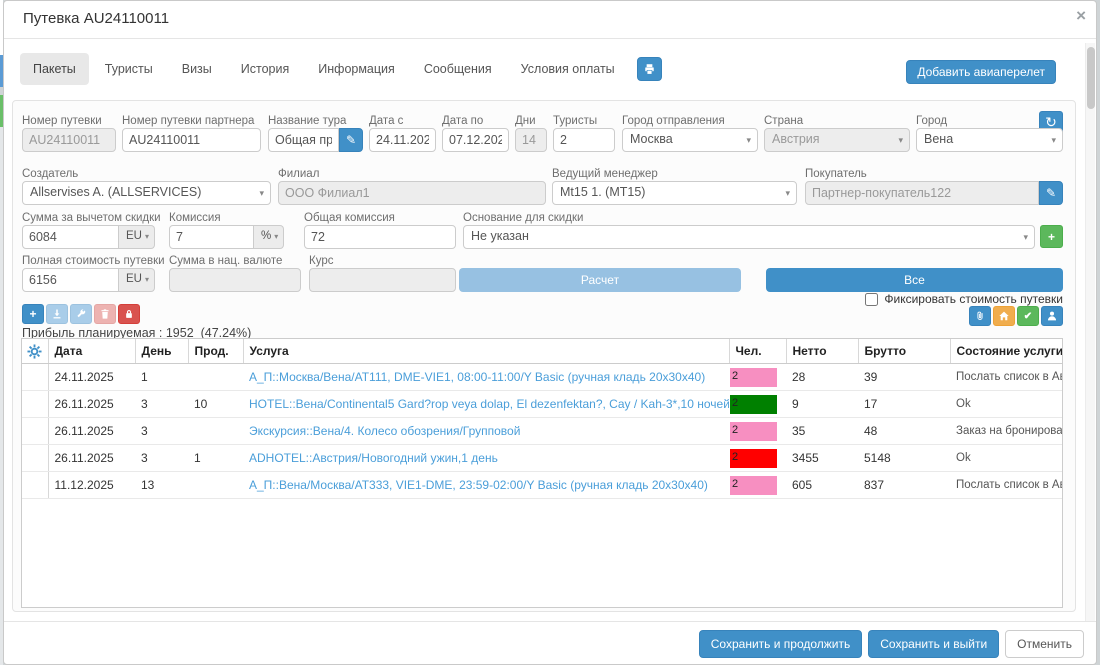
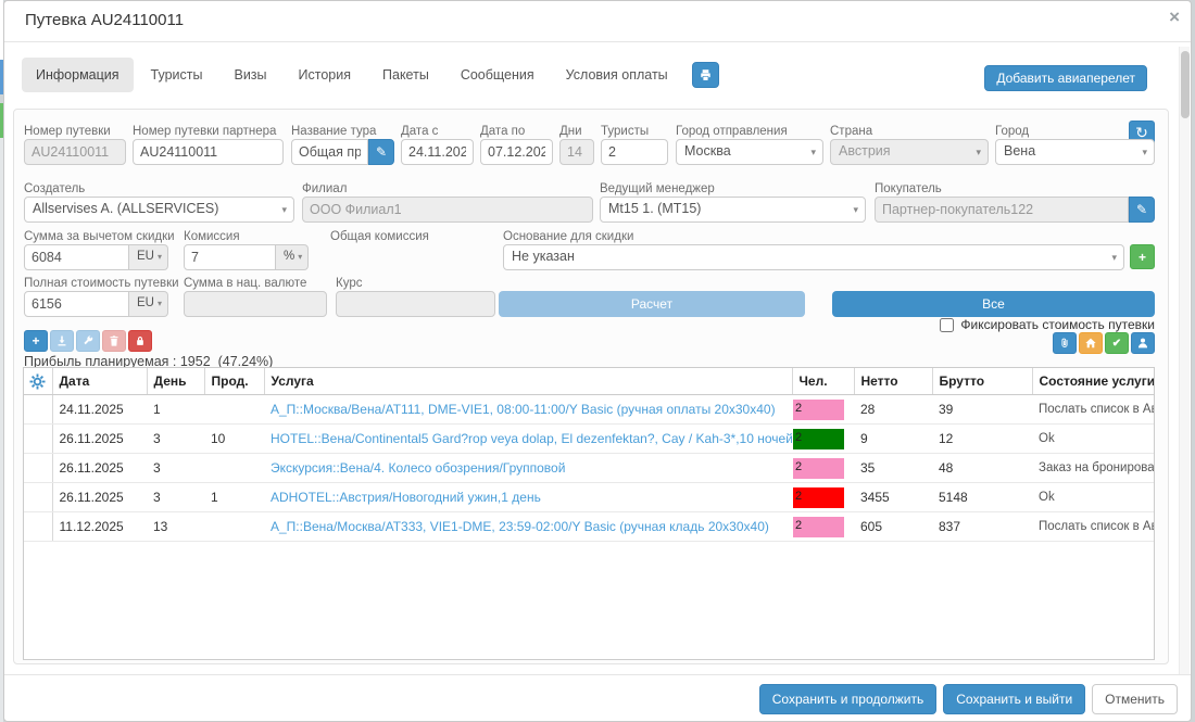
  Путевка AU24110011
  ×
- Пакеты
+ Информация
  Туристы
  Визы
  История
- Информация
+ Пакеты
  Сообщения
  Условия оплаты
  Добавить авиаперелет
  ↻
  Номер путевки
  AU24110011
  Номер путевки партнера
  AU24110011
  Название тура
  ✎
  Дата с
  24.11.202
  Дата по
  07.12.202
  Дни
  14
  Туристы
  2
  Город отправления
  Москва
  ▾
  Страна
  Австрия
  ▾
  Город
  Вена
  ▾
  Создатель
  Allservises A. (ALLSERVICES)
  ▾
  Филиал
  ООО Филиал1
  Ведущий менеджер
  Mt15 1. (MT15)
  ▾
  Покупатель
  Партнер-покупатель122
  ✎
  Сумма за вычетом скидки
  6084
  EU ▾
  Комиссия
  7
  % ▾
  Общая комиссия
- 72
  Основание для скидки
  Не указан
  ▾
  +
  Полная стоимость путевки
  6156
  EU ▾
  Сумма в нац. валюте
  Курс
  Расчет
  Все
  Фиксировать стоимость путевки
  +
  ✔
  Прибыль планируемая : 1952 (47.24%)
  	Дата	День	Прод.	Услуга	Чел.	Нетто	Брутто	Состояние услуги
- 	24.11.2025	1		А_П::Москва/Вена/AT111, DME-VIE1, 08:00-11:00/Y Basic (ручная кладь 20x30x40)	2	28	39	Послать список в А
+ 	24.11.2025	1		А_П::Москва/Вена/AT111, DME-VIE1, 08:00-11:00/Y Basic (ручная оплаты 20x30x40)	2	28	39	Послать список в А
- 	26.11.2025	3	10	HOTEL::Вена/Continental5 Gard?rop veya dolap, El dezenfektan?, Cay / Kah-3*,10 ночей	2	9	17	Ok
+ 	26.11.2025	3	10	HOTEL::Вена/Continental5 Gard?rop veya dolap, El dezenfektan?, Cay / Kah-3*,10 ночей	2	9	12	Ok
  	26.11.2025	3		Экскурсия::Вена/4. Колесо обозрения/Групповой	2	35	48	Заказ на бронирова
  	26.11.2025	3	1	ADHOTEL::Австрия/Новогодний ужин,1 день	2	3455	5148	Ok
  	11.12.2025	13		А_П::Вена/Москва/AT333, VIE1-DME, 23:59-02:00/Y Basic (ручная кладь 20x30x40)	2	605	837	Послать список в А
  Сохранить и продолжить
  Сохранить и выйти
  Отменить
